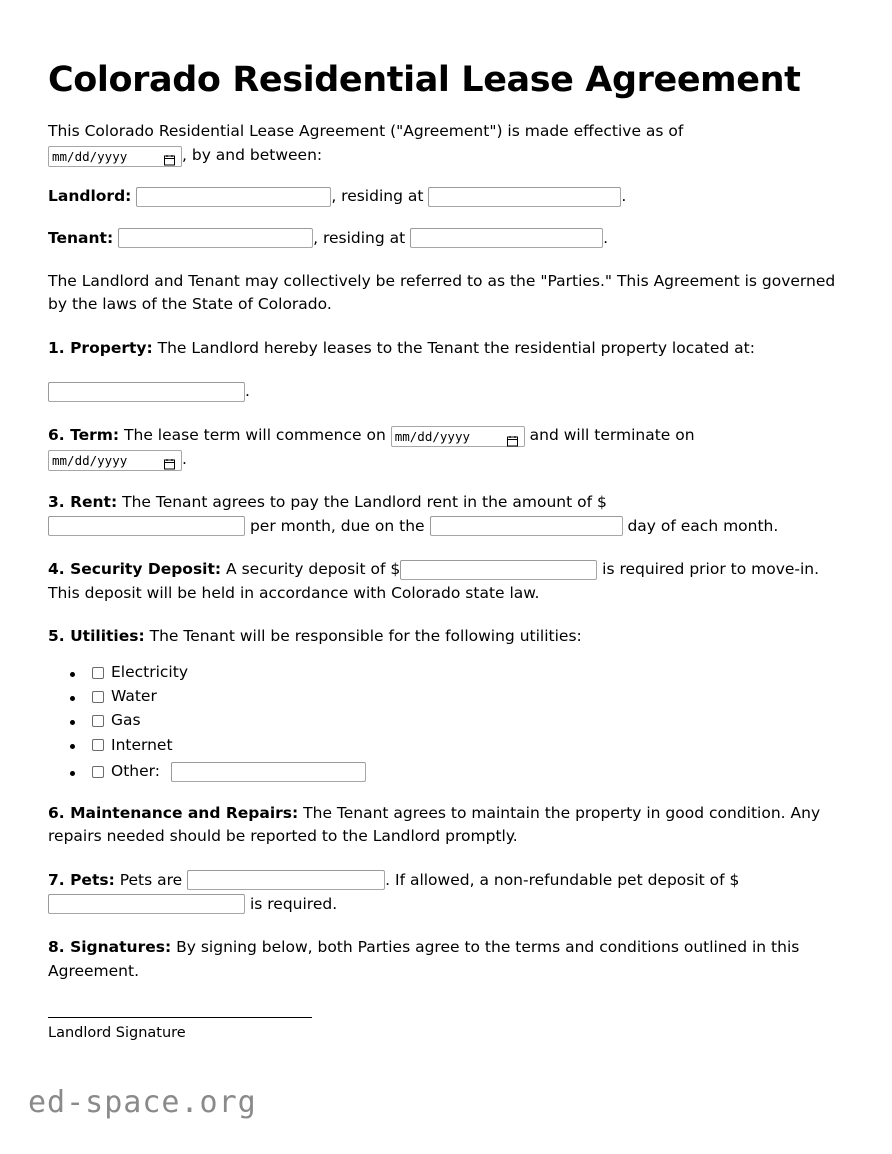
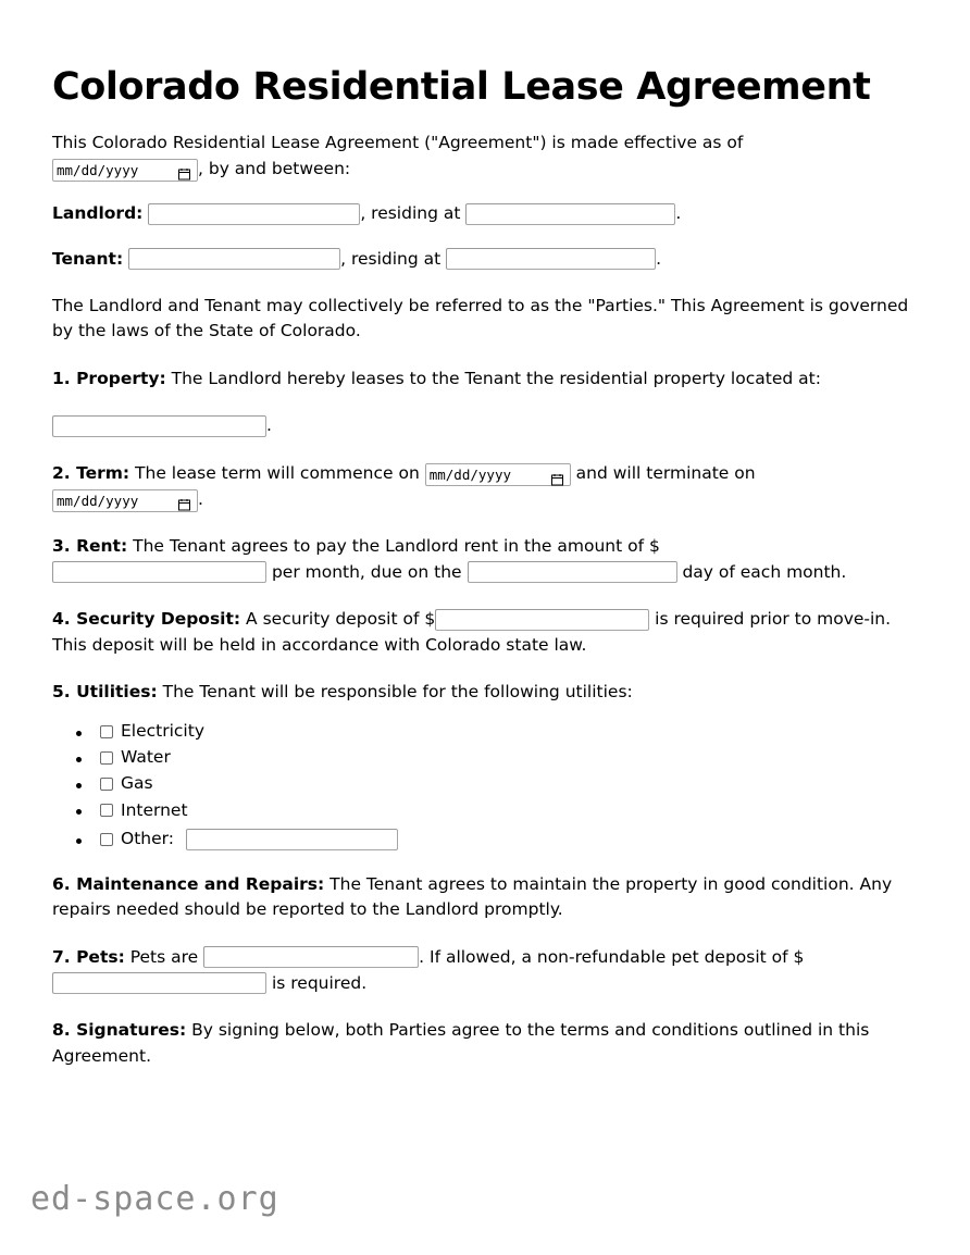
  Colorado Residential Lease Agreement
  This Colorado Residential Lease Agreement ("Agreement") is made effective as of
  mm/dd/yyyy , by and between:
  Landlord: , residing at .
  Tenant: , residing at .
  The Landlord and Tenant may collectively be referred to as the "Parties." This Agreement is governed by the laws of the State of Colorado.
  1. Property: The Landlord hereby leases to the Tenant the residential property located at:
  .
- 6. Term: The lease term will commence on mm/dd/yyyy and will terminate on
+ 2. Term: The lease term will commence on mm/dd/yyyy and will terminate on
  mm/dd/yyyy .
  3. Rent: The Tenant agrees to pay the Landlord rent in the amount of $
  per month, due on the day of each month.
  4. Security Deposit: A security deposit of $ is required prior to move-in. This deposit will be held in accordance with Colorado state law.
  5. Utilities: The Tenant will be responsible for the following utilities:
  Electricity
  Water
  Gas
  Internet
  Other:
  6. Maintenance and Repairs: The Tenant agrees to maintain the property in good condition. Any repairs needed should be reported to the Landlord promptly.
  7. Pets: Pets are . If allowed, a non-refundable pet deposit of $
  is required.
  8. Signatures: By signing below, both Parties agree to the terms and conditions outlined in this Agreement.
- Landlord Signature
  ed-space.org
